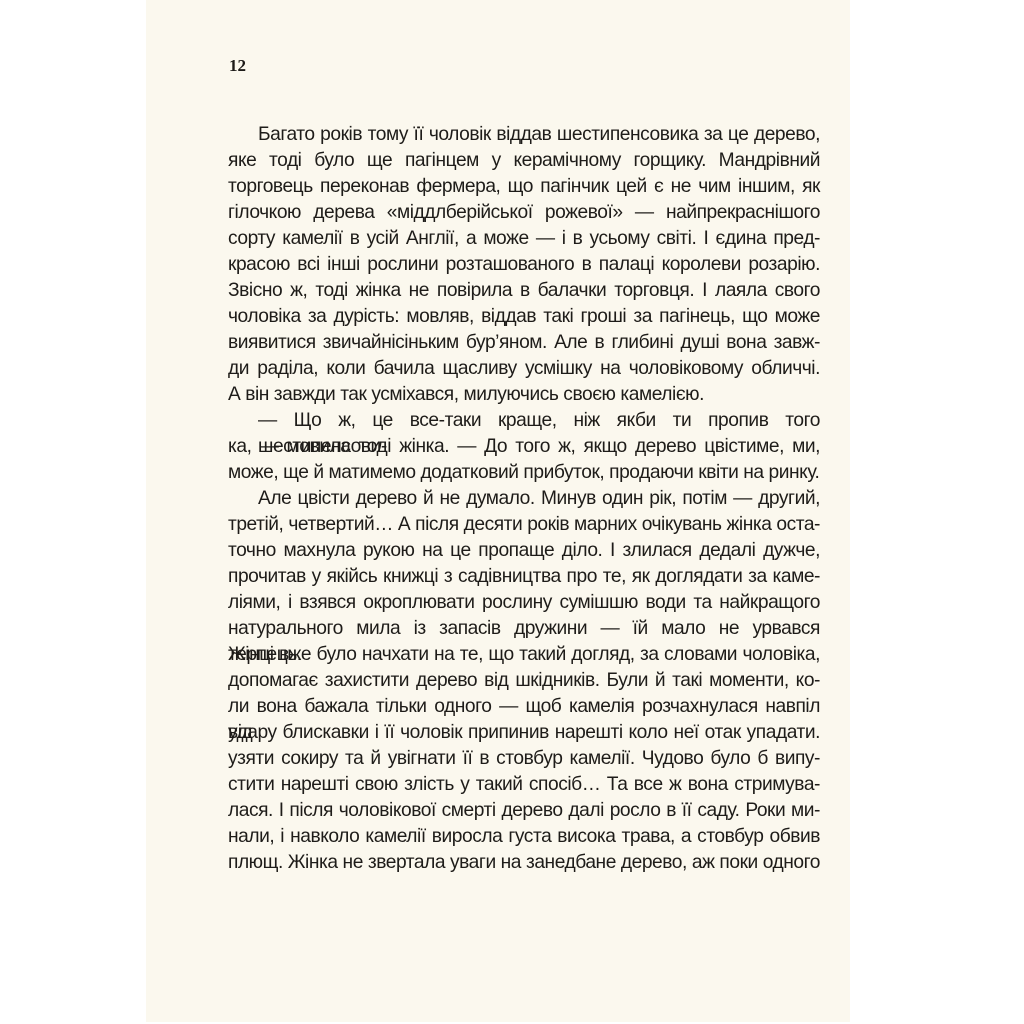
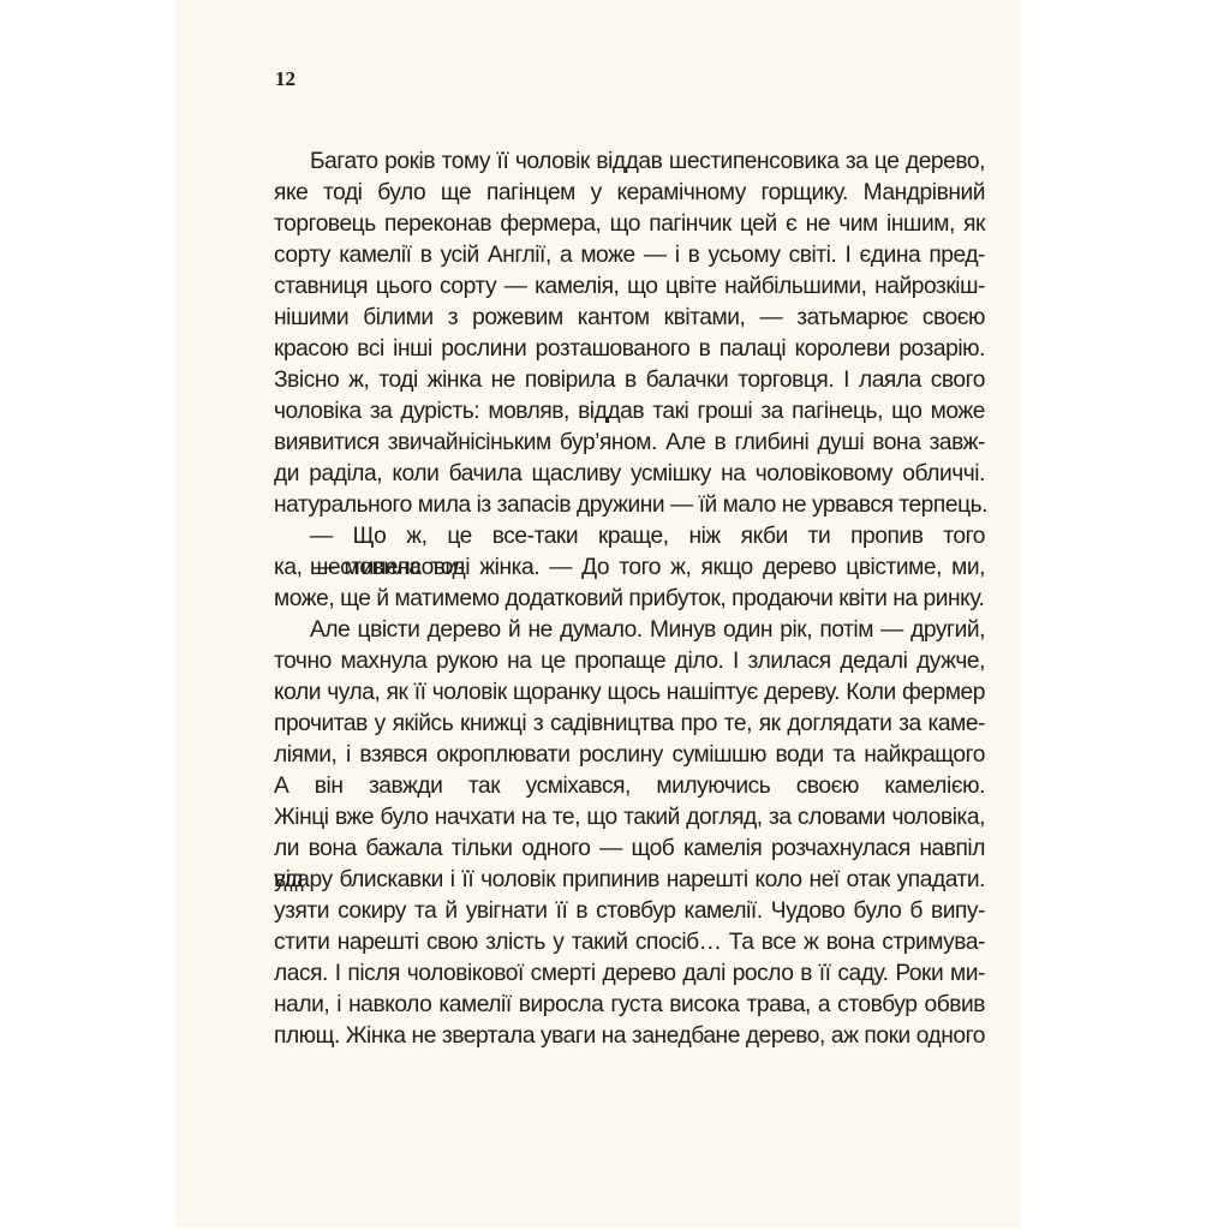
  12
  Багато років тому її чоловік віддав шестипенсовика за це дерево,
  яке тоді було ще пагінцем у керамічному горщику. Мандрівний
  торговець переконав фермера, що пагінчик цей є не чим іншим, як
- гілочкою дерева «міддлберійської рожевої» — найпрекраснішого
  сорту камелії в усій Англії, а може — і в усьому світі. І єдина пред-
+ ставниця цього сорту — камелія, що цвіте найбільшими, найрозкіш-
+ нішими білими з рожевим кантом квітами, — затьмарює своєю
  красою всі інші рослини розташованого в палаці королеви розарію.
  Звісно ж, тоді жінка не повірила в балачки торговця. І лаяла свого
  чоловіка за дурість: мовляв, віддав такі гроші за пагінець, що може
  виявитися звичайнісіньким бур’яном. Але в глибині душі вона завж-
  ди раділа, коли бачила щасливу усмішку на чоловіковому обличчі.
- А він завжди так усміхався, милуючись своєю камелією.
+ натурального мила із запасів дружини — їй мало не урвався терпець.
  — Що ж, це все-таки краще, ніж якби ти пропив того шестипенсови-
  ка, — мовила тоді жінка. — До того ж, якщо дерево цвістиме, ми,
  може, ще й матимемо додатковий прибуток, продаючи квіти на ринку.
  Але цвісти дерево й не думало. Минув один рік, потім — другий,
- третій, четвертий… А після десяти років марних очікувань жінка оста-
  точно махнула рукою на це пропаще діло. І злилася дедалі дужче,
+ коли чула, як її чоловік щоранку щось нашіптує дереву. Коли фермер
  прочитав у якійсь книжці з садівництва про те, як доглядати за каме-
  ліями, і взявся окроплювати рослину сумішшю води та найкращого
- натурального мила із запасів дружини — їй мало не урвався терпець.
+ А він завжди так усміхався, милуючись своєю камелією.
  Жінці вже було начхати на те, що такий догляд, за словами чоловіка,
- допомагає захистити дерево від шкідників. Були й такі моменти, ко-
  ли вона бажала тільки одного — щоб камелія розчахнулася навпіл від
  удару блискавки і її чоловік припинив нарешті коло неї отак упадати.
  узяти сокиру та й увігнати її в стовбур камелії. Чудово було б випу-
  стити нарешті свою злість у такий спосіб… Та все ж вона стримува-
  лася. І після чоловікової смерті дерево далі росло в її саду. Роки ми-
  нали, і навколо камелії виросла густа висока трава, а стовбур обвив
  плющ. Жінка не звертала уваги на занедбане дерево, аж поки одного
